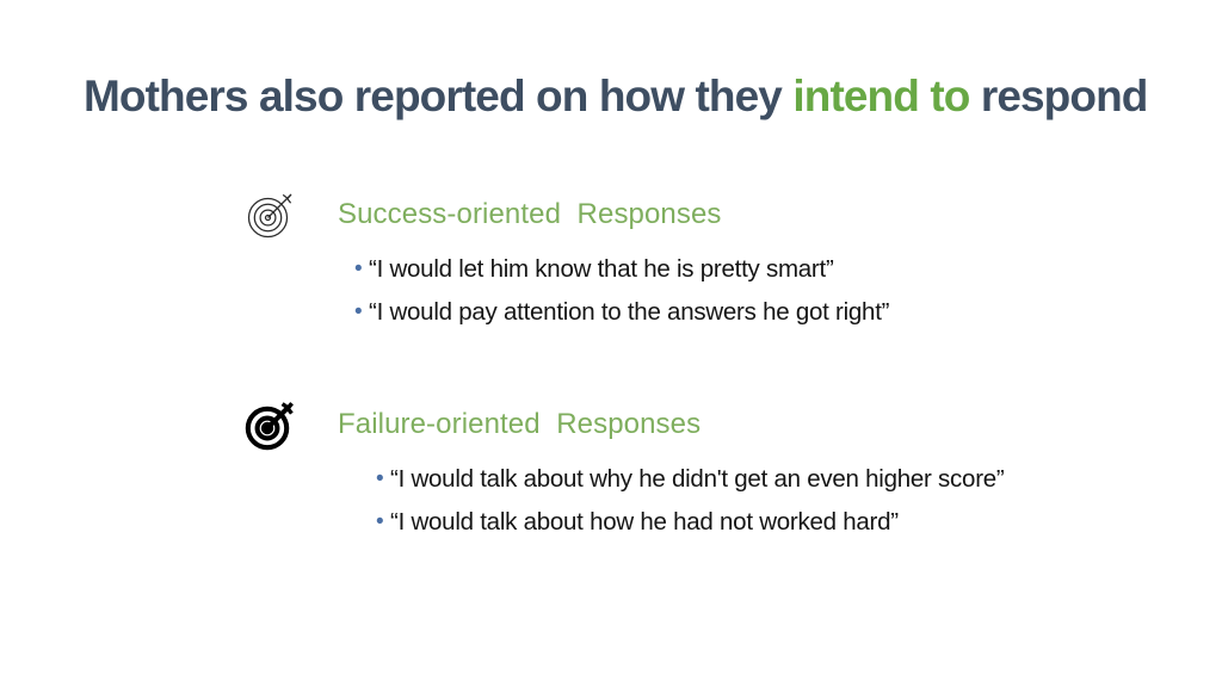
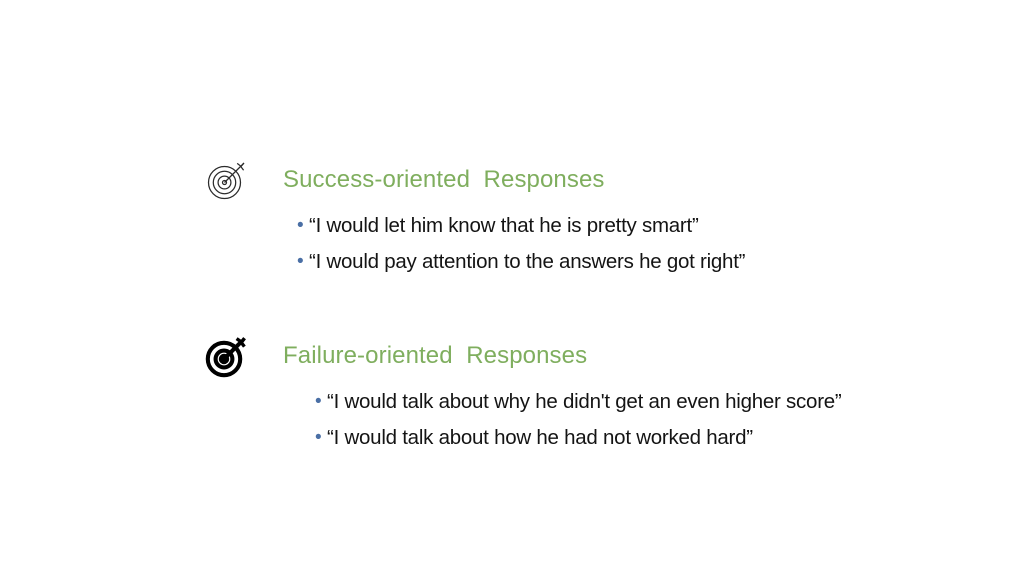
- Mothers also reported on how they intend to respond
  Success-oriented Responses
  • “I would let him know that he is pretty smart”
  • “I would pay attention to the answers he got right”
  Failure-oriented Responses
  • “I would talk about why he didn't get an even higher score”
  • “I would talk about how he had not worked hard”
